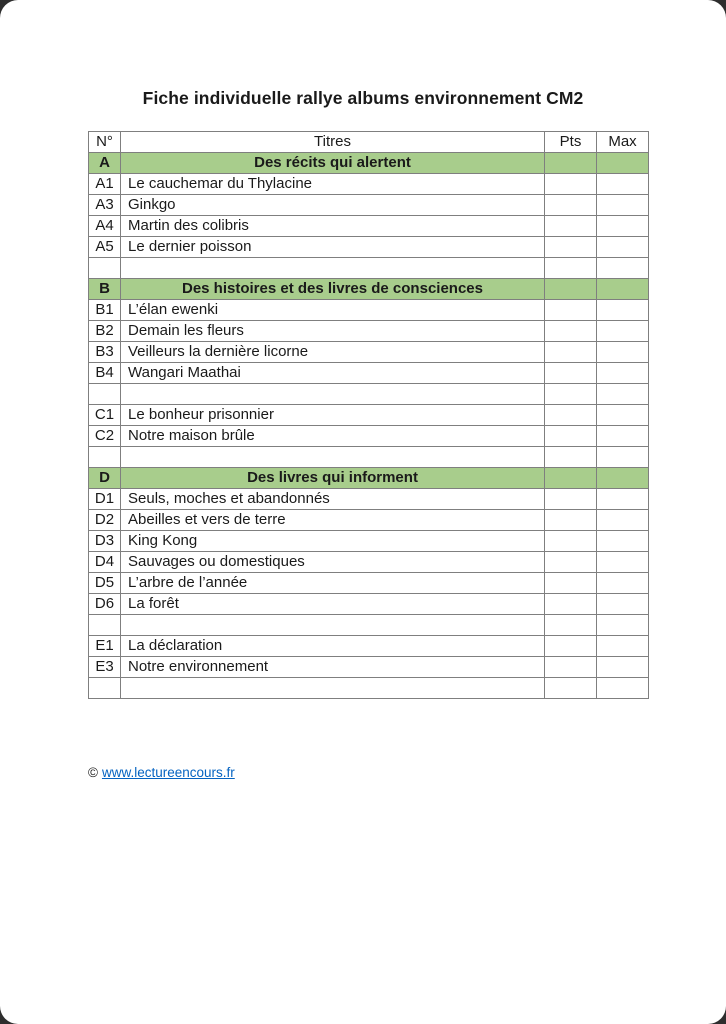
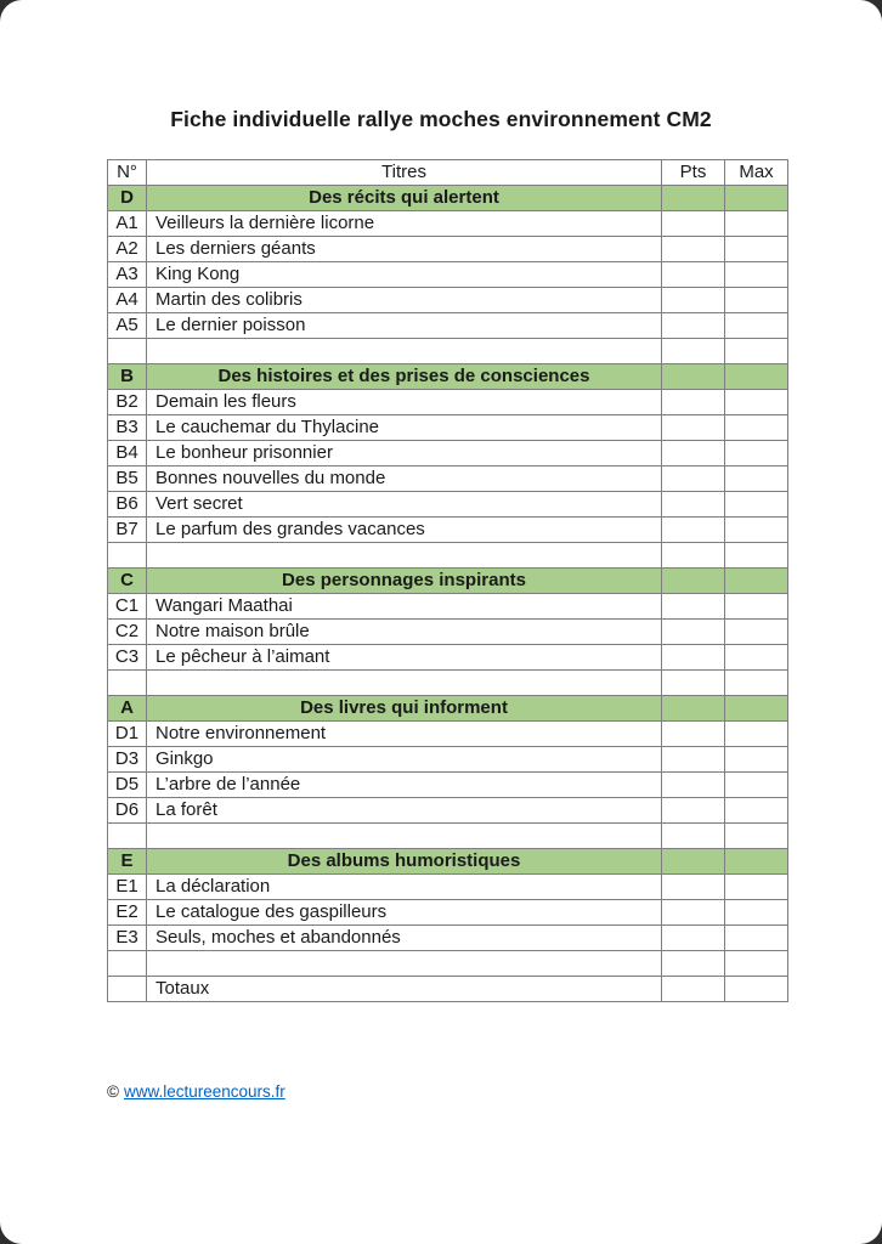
- Fiche individuelle rallye albums environnement CM2
+ Fiche individuelle rallye moches environnement CM2
  N°	Titres	Pts	Max
- A	Des récits qui alertent
+ D	Des récits qui alertent
- A1	Le cauchemar du Thylacine
+ A1	Veilleurs la dernière licorne
+ A2	Les derniers géants
- A3	Ginkgo
+ A3	King Kong
  A4	Martin des colibris
  A5	Le dernier poisson
- B	Des histoires et des livres de consciences
+ B	Des histoires et des prises de consciences
- B1	L’élan ewenki
  B2	Demain les fleurs
- B3	Veilleurs la dernière licorne
+ B3	Le cauchemar du Thylacine
- B4	Wangari Maathai
+ B4	Le bonheur prisonnier
+ B5	Bonnes nouvelles du monde
+ B6	Vert secret
+ B7	Le parfum des grandes vacances
+ C	Des personnages inspirants
- C1	Le bonheur prisonnier
+ C1	Wangari Maathai
  C2	Notre maison brûle
+ C3	Le pêcheur à l’aimant
- D	Des livres qui informent
+ A	Des livres qui informent
- D1	Seuls, moches et abandonnés
+ D1	Notre environnement
- D2	Abeilles et vers de terre
- D3	King Kong
+ D3	Ginkgo
- D4	Sauvages ou domestiques
  D5	L’arbre de l’année
  D6	La forêt
+ E	Des albums humoristiques
  E1	La déclaration
+ E2	Le catalogue des gaspilleurs
- E3	Notre environnement
+ E3	Seuls, moches et abandonnés
+ 	Totaux
  © www.lectureencours.fr
